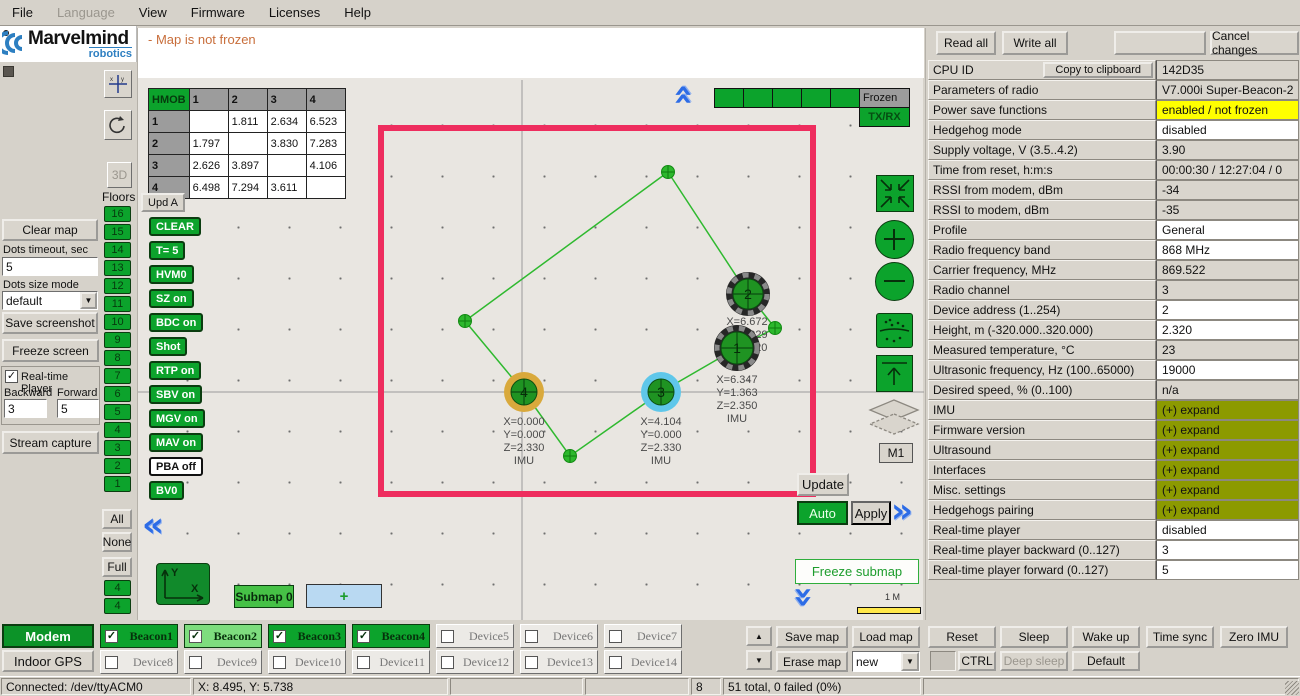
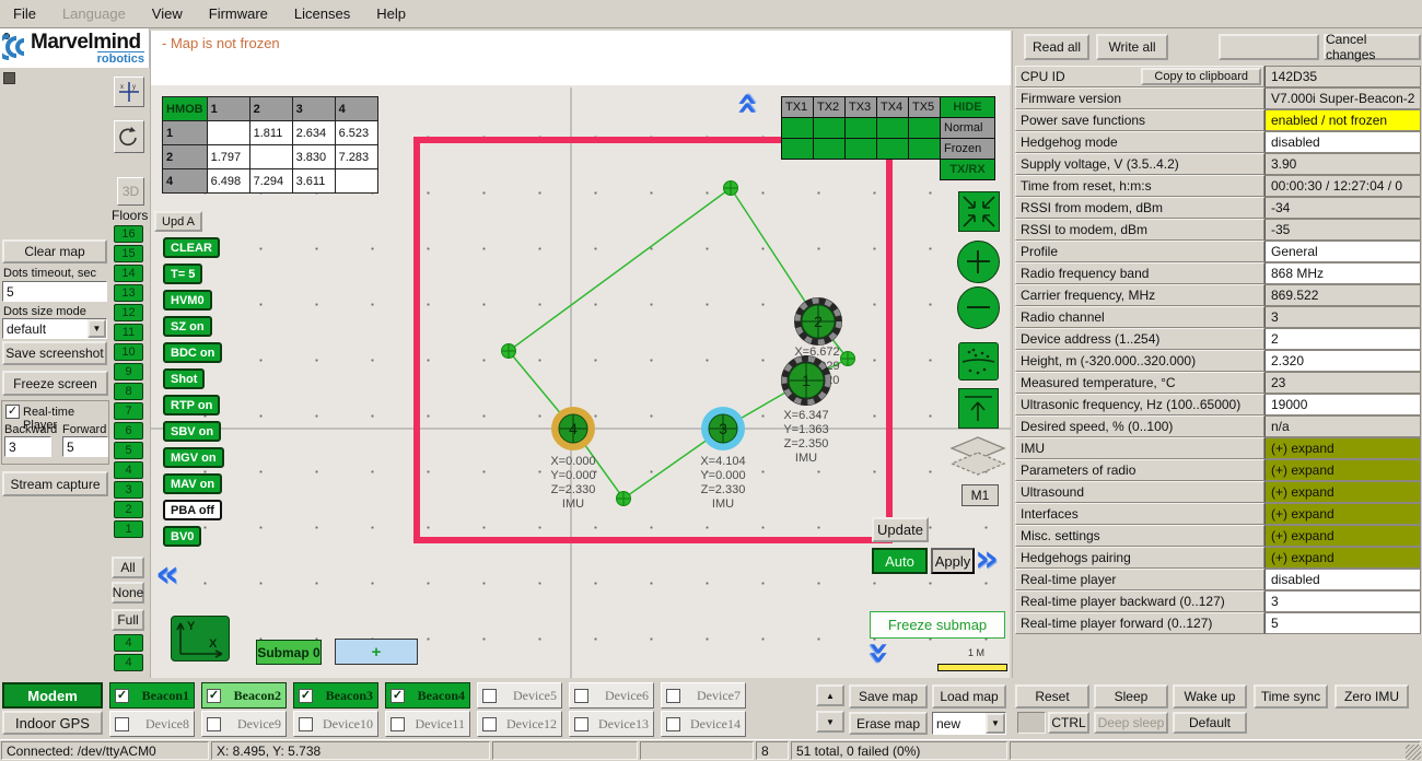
  File
  Language
  View
  Firmware
  Licenses
  Help
  Marvelmind
  robotics
  Clear map
  Dots timeout, sec
  5
  Dots size mode
  default
  ▼
  Save screenshot
  Freeze screen
  ✓
  Real-time Player
  Backward
  Forward
  3
  5
  Stream capture
  3D
  Floors
  16
  15
  14
  13
  12
  11
  10
  9
  8
  7
  6
  5
  4
  3
  2
  1
  All
  None
  Full
  4
  4
  - Map is not frozen
  X=6.672
  2
  1
  3
  4
  X=6.347
  Y=1.363
  Z=2.350
  IMU
  X=4.104
  Y=0.000
  Z=2.330
  IMU
  X=0.000
  Y=0.000
  Z=2.330
  IMU
  HMOB	1	2	3	4
  1		1.811	2.634	6.523
  2	1.797		3.830	7.283
- 3	2.626	3.897		4.106
  4	6.498	7.294	3.611
  Upd A
  CLEAR
  T= 5
  HVM0
  SZ on
  BDC on
  Shot
  RTP on
  SBV on
  MGV on
  MAV on
  PBA off
  BV0
+ TX1	TX2	TX3	TX4	TX5	HIDE
+ 					Normal
  					Frozen
  					TX/RX
  M1
  Update
  Auto
  Apply
  »
  Freeze submap
  1 M
  Y
  X
  Submap 0
  +
  «
  Read all
  Write all
  Cancel changes
  CPU ID
  Copy to clipboard
  142D35
- Parameters of radio
+ Firmware version
  V7.000i Super-Beacon-2
  Power save functions
  enabled / not frozen
  Hedgehog mode
  disabled
  Supply voltage, V (3.5..4.2)
  3.90
  Time from reset, h:m:s
  00:00:30 / 12:27:04 / 0
  RSSI from modem, dBm
  -34
  RSSI to modem, dBm
  -35
  Profile
  General
  Radio frequency band
  868 MHz
  Carrier frequency, MHz
  869.522
  Radio channel
  3
  Device address (1..254)
  2
  Height, m (-320.000..320.000)
  2.320
  Measured temperature, °C
  23
  Ultrasonic frequency, Hz (100..65000)
  19000
  Desired speed, % (0..100)
  n/a
  IMU
  (+) expand
- Firmware version
+ Parameters of radio
  (+) expand
  Ultrasound
  (+) expand
  Interfaces
  (+) expand
  Misc. settings
  (+) expand
  Hedgehogs pairing
  (+) expand
  Real-time player
  disabled
  Real-time player backward (0..127)
  3
  Real-time player forward (0..127)
  5
  Modem
  Indoor GPS
  ✓
  Beacon1
  ✓
  Beacon2
  ✓
  Beacon3
  ✓
  Beacon4
  Device5
  Device6
  Device7
  Device8
  Device9
  Device10
  Device11
  Device12
  Device13
  Device14
  ▲
  ▼
  Save map
  Load map
  Erase map
  new
  ▼
  Reset
  Sleep
  Wake up
  Time sync
  Zero IMU
  CTRL
  Deep sleep
  Default
  Connected: /dev/ttyACM0
  X: 8.495, Y: 5.738
  8
  51 total, 0 failed (0%)
